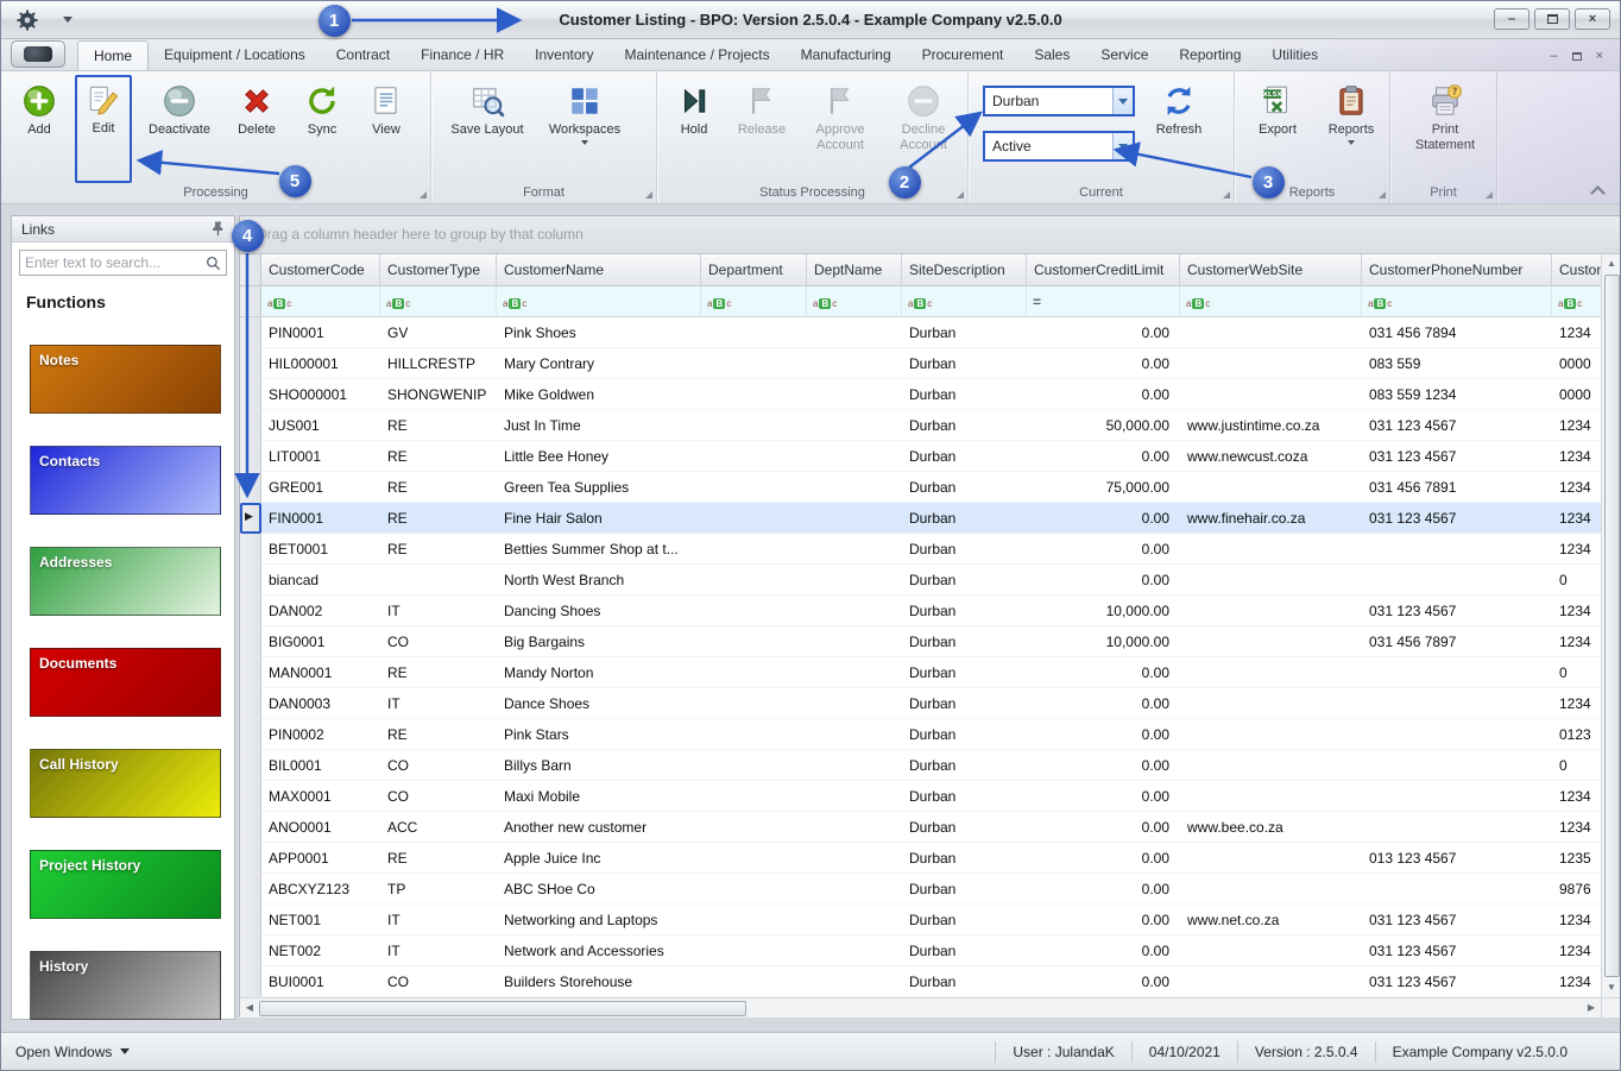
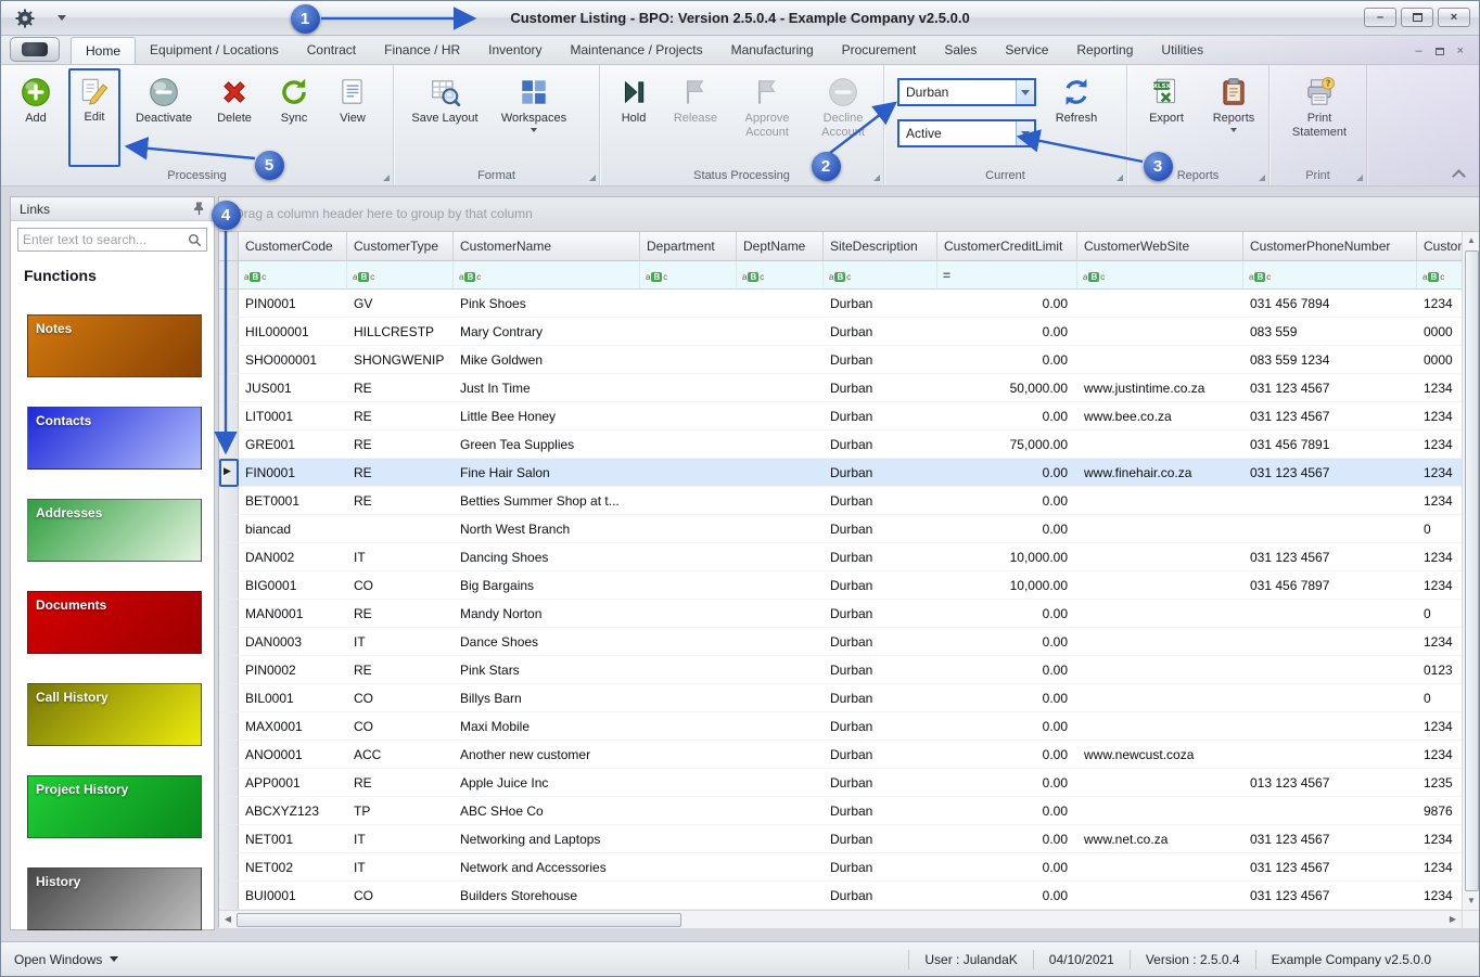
  Customer Listing - BPO: Version 2.5.0.4 - Example Company v2.5.0.0
  –
  ×
  Home
  Equipment / Locations
  Contract
  Finance / HR
  Inventory
  Maintenance / Projects
  Manufacturing
  Procurement
  Sales
  Service
  –
  ×
  Add
  Edit
  Deactivate
  Delete
  Sync
  View
  Processing
  Save Layout
  Workspaces
  Format
  Hold
  Release
  Approve Account
  Decline Accout
  Status Processing
  Durban
  Active
  Refresh
  Current
  Links
  Enter text to search...
  Functions
  Notes
  Contacts
  Addresses
  Documents
  Call History
  Project History
  History
  rag a column header here to group by that column
  CustomerCode
  CustomerType
  CustomerName
  Department
  DeptName
  SiteDescription
  CustomerCreditLimit
  CustomerWebSite
  CustomerPhoneNumber
  Custo
  a B c
  a B c
  a B c
  a B c
  a B c
  a B c
  =
  a B c
  a B c
  a B c
  PIN0001
  GV
  Pink Shoes
  Durban
  0.00
  031 456 7894
  1234
  HIL000001
  HILLCRESTP
  Mary Contrary
  Durban
  0.00
  083 559
  0000
  SHO000001
  SHONGWENIP
  Mike Goldwen
  Durban
  0.00
  083 559 1234
  0000
  JUS001
  RE
  Just In Time
  Durban
  50,000.00
  www.justintime.co.za
  031 123 4567
  1234
  LIT0001
  RE
  Little Bee Honey
  Durban
  0.00
- www.newcust.coza
+ www.bee.co.za
  031 123 4567
  1234
  GRE001
  RE
  Green Tea Supplies
  Durban
  75,000.00
  031 456 7891
  1234
  ▶
  FIN0001
  RE
  Fine Hair Salon
  Durban
  0.00
  www.finehair.co.za
  031 123 4567
  1234
  BET0001
  RE
  Betties Summer Shop at t...
  Durban
  0.00
  1234
  biancad
  North West Branch
  Durban
  0.00
  0
  DAN002
  IT
  Dancing Shoes
  Durban
  10,000.00
  031 123 4567
  1234
  BIG0001
  CO
  Big Bargains
  Durban
  10,000.00
  031 456 7897
  1234
  MAN0001
  RE
  Mandy Norton
  Durban
  0.00
  0
  DAN0003
  IT
  Dance Shoes
  Durban
  0.00
  1234
  PIN0002
  RE
  Pink Stars
  Durban
  0.00
  0123
  BIL0001
  CO
  Billys Barn
  Durban
  0.00
  0
  MAX0001
  CO
  Maxi Mobile
  Durban
  0.00
  1234
  ANO0001
  ACC
  Another new customer
  Durban
  0.00
- www.bee.co.za
+ www.newcust.coza
  1234
  APP0001
  RE
  Apple Juice Inc
  Durban
  0.00
  013 123 4567
  1235
  ABCXYZ123
  TP
  ABC SHoe Co
  Durban
  0.00
  9876
  NET001
  IT
  Networking and Laptops
  Durban
  0.00
  www.net.co.za
  031 123 4567
  1234
  NET002
  IT
  Network and Accessories
  Durban
  0.00
  031 123 4567
  1234
  BUI0001
  CO
  Builders Storehouse
  Durban
  0.00
  031 123 4567
  1234
  ▲
  ▼
  ◀
  ▶
  Open Windows
  User : JulandaK
  04/10/2021
  Version : 2.5.0.4
  Example Company v2.5.0.0
  1
  2
  3
  4
  5
